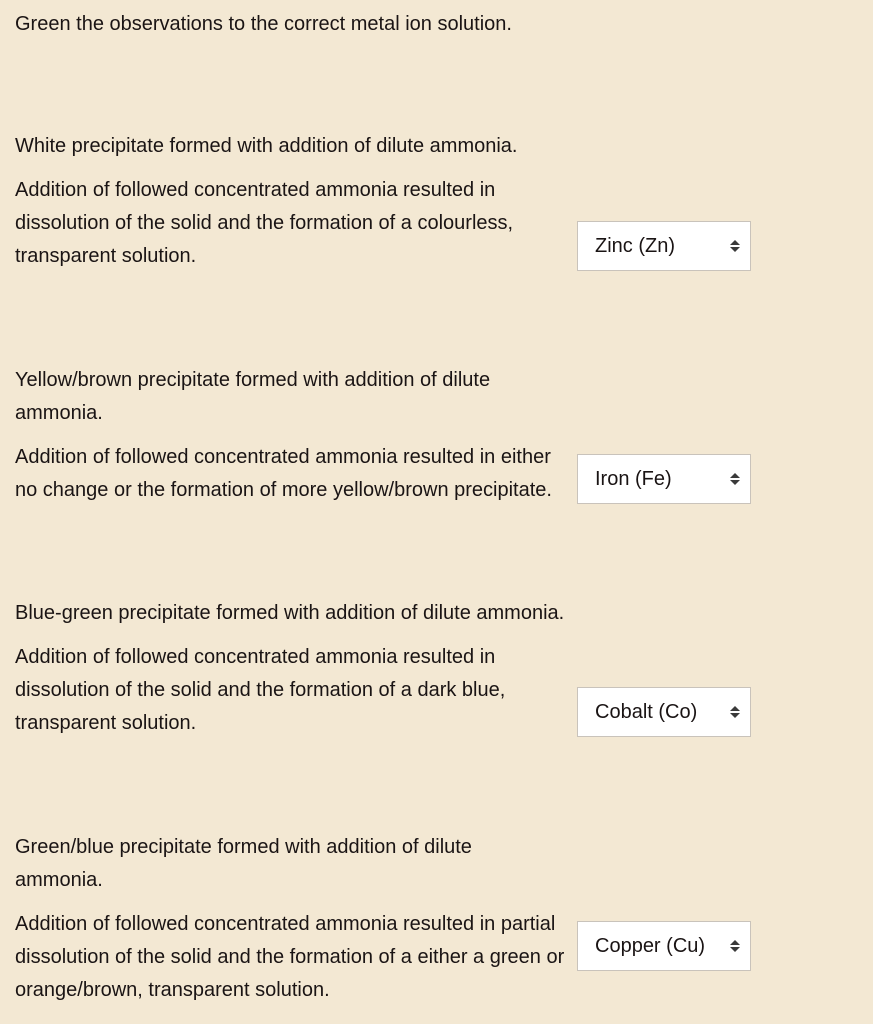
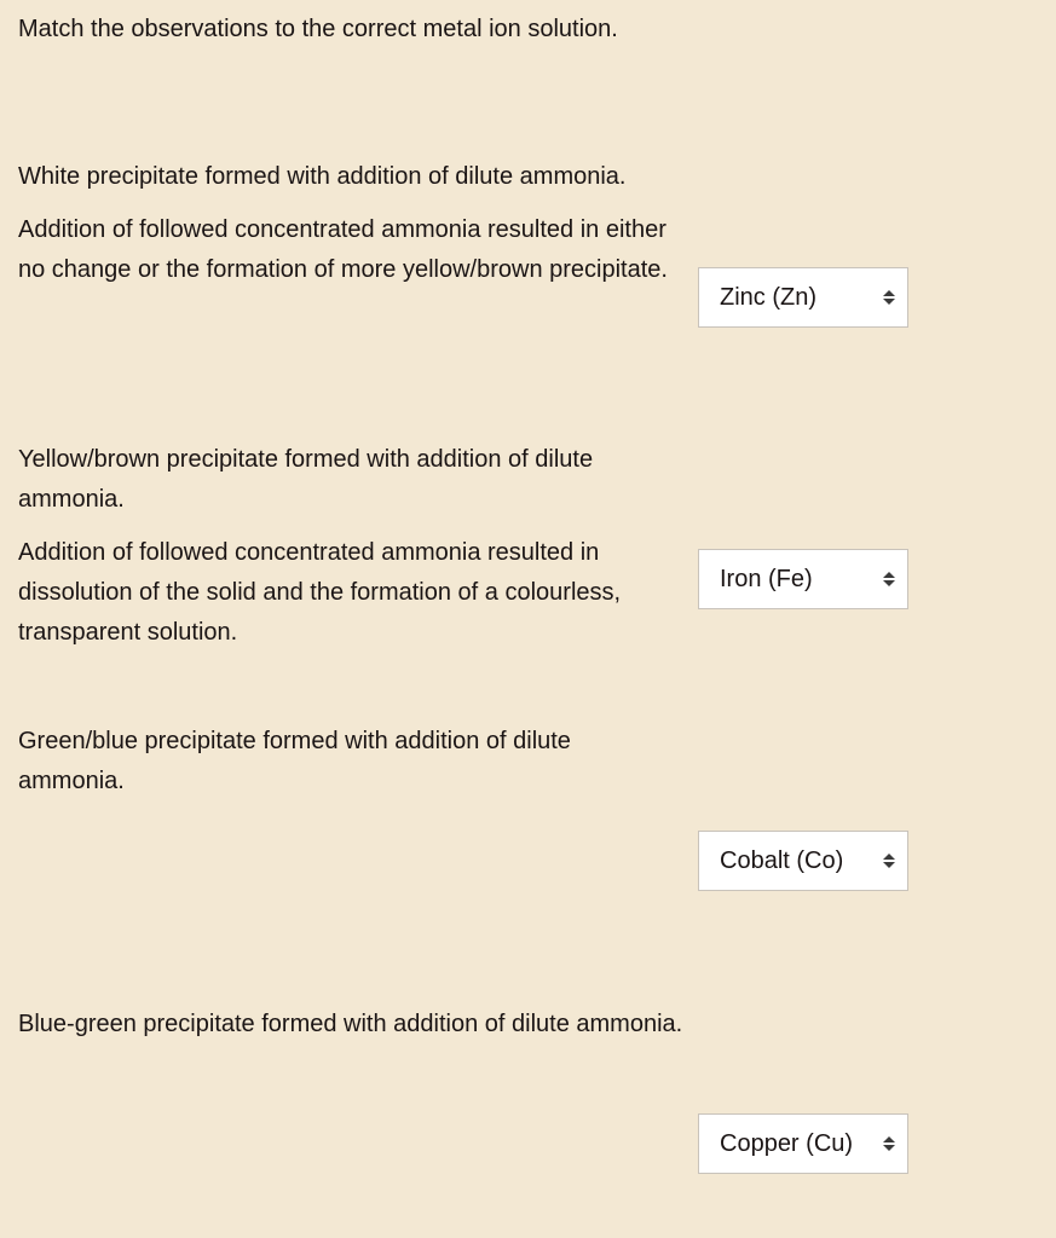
- Green the observations to the correct metal ion solution.
+ Match the observations to the correct metal ion solution.
  White precipitate formed with addition of dilute ammonia.
- Addition of followed concentrated ammonia resulted in dissolution of the solid and the formation of a colourless, transparent solution.
+ Addition of followed concentrated ammonia resulted in either no change or the formation of more yellow/brown precipitate.
  Zinc (Zn)
  Yellow/brown precipitate formed with addition of dilute ammonia.
- Addition of followed concentrated ammonia resulted in either no change or the formation of more yellow/brown precipitate.
+ Addition of followed concentrated ammonia resulted in dissolution of the solid and the formation of a colourless, transparent solution.
  Iron (Fe)
- Blue-green precipitate formed with addition of dilute ammonia.
+ Green/blue precipitate formed with addition of dilute ammonia.
- Addition of followed concentrated ammonia resulted in dissolution of the solid and the formation of a dark blue, transparent solution.
  Cobalt (Co)
- Green/blue precipitate formed with addition of dilute ammonia.
+ Blue-green precipitate formed with addition of dilute ammonia.
- Addition of followed concentrated ammonia resulted in partial dissolution of the solid and the formation of a either a green or orange/brown, transparent solution.
  Copper (Cu)
